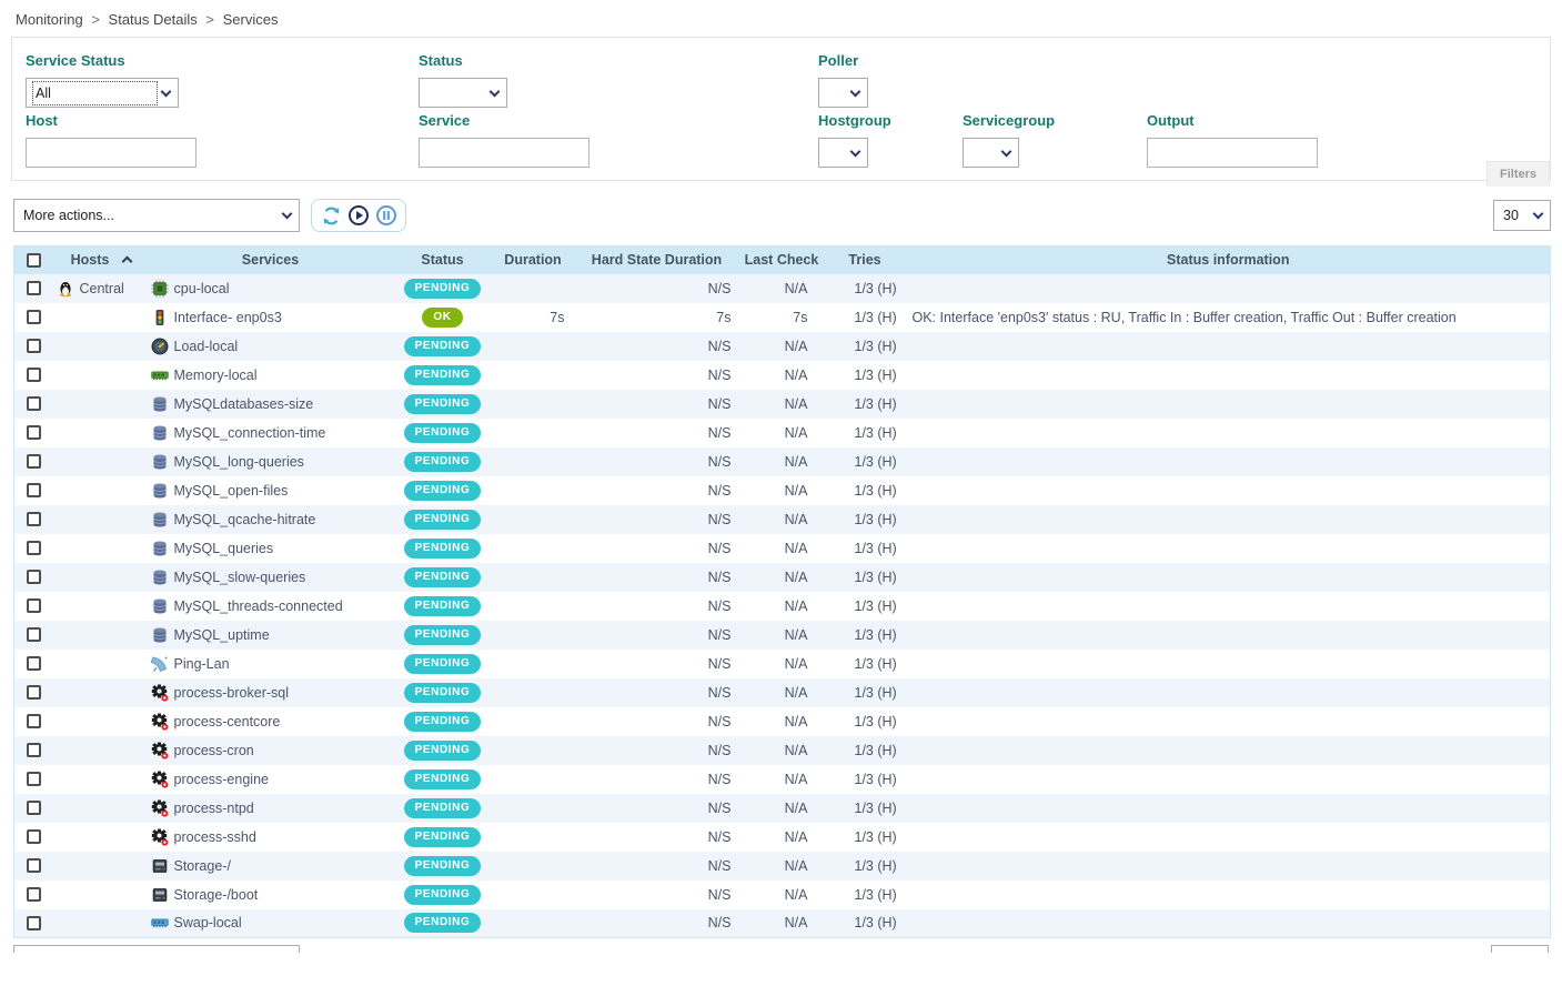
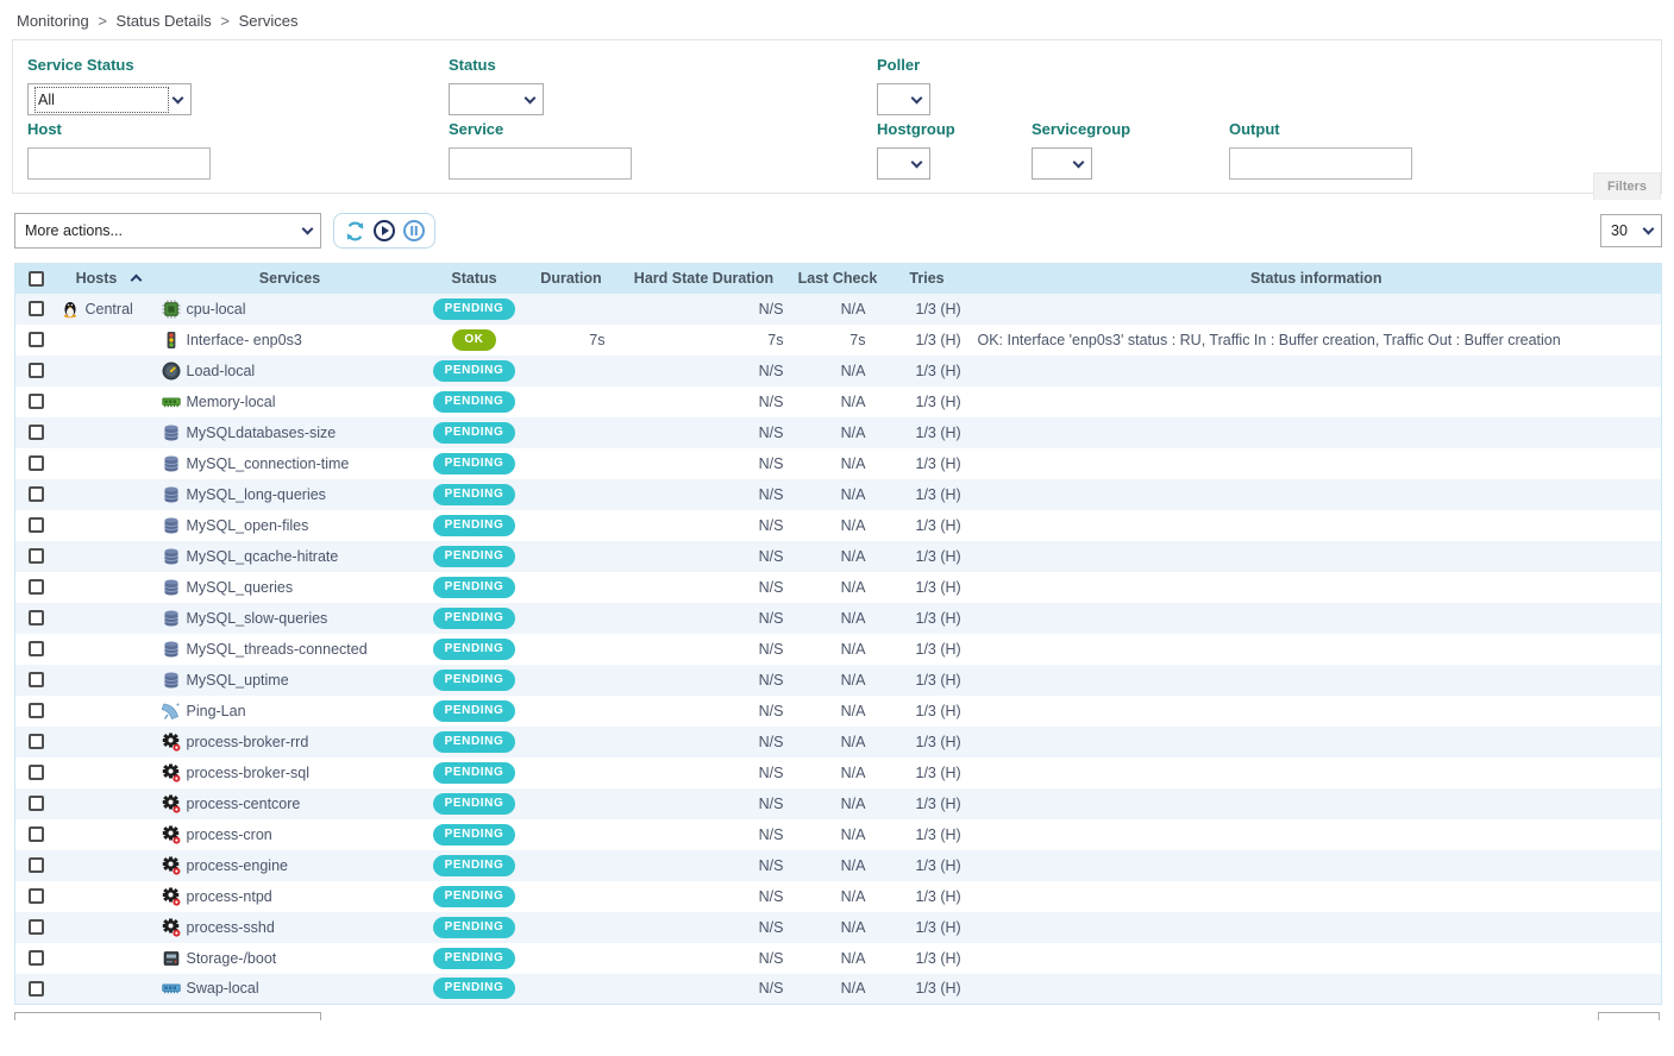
  Monitoring > Status Details > Services
  Service Status
  All
  Status
  Poller
  Host
  Service
  Hostgroup
  Servicegroup
  Output
  Filters
  More actions...
  30
  	Hosts	Services	Status	Duration	Hard State Duration	Last Check	Tries	Status information
  	Central	cpu-local	PENDING		N/S	N/A	1/3 (H)
  		Interface- enp0s3	OK	7s	7s	7s	1/3 (H)	OK: Interface 'enp0s3' status : RU, Traffic In : Buffer creation, Traffic Out : Buffer creation
  		Load-local	PENDING		N/S	N/A	1/3 (H)
  		Memory-local	PENDING		N/S	N/A	1/3 (H)
  		MySQLdatabases-size	PENDING		N/S	N/A	1/3 (H)
  		MySQL_connection-time	PENDING		N/S	N/A	1/3 (H)
  		MySQL_long-queries	PENDING		N/S	N/A	1/3 (H)
  		MySQL_open-files	PENDING		N/S	N/A	1/3 (H)
  		MySQL_qcache-hitrate	PENDING		N/S	N/A	1/3 (H)
  		MySQL_queries	PENDING		N/S	N/A	1/3 (H)
  		MySQL_slow-queries	PENDING		N/S	N/A	1/3 (H)
  		MySQL_threads-connected	PENDING		N/S	N/A	1/3 (H)
  		MySQL_uptime	PENDING		N/S	N/A	1/3 (H)
  		Ping-Lan	PENDING		N/S	N/A	1/3 (H)
+ 		process-broker-rrd	PENDING		N/S	N/A	1/3 (H)
  		process-broker-sql	PENDING		N/S	N/A	1/3 (H)
  		process-centcore	PENDING		N/S	N/A	1/3 (H)
  		process-cron	PENDING		N/S	N/A	1/3 (H)
  		process-engine	PENDING		N/S	N/A	1/3 (H)
  		process-ntpd	PENDING		N/S	N/A	1/3 (H)
  		process-sshd	PENDING		N/S	N/A	1/3 (H)
- 		Storage-/	PENDING		N/S	N/A	1/3 (H)
  		Storage-/boot	PENDING		N/S	N/A	1/3 (H)
  		Swap-local	PENDING		N/S	N/A	1/3 (H)
